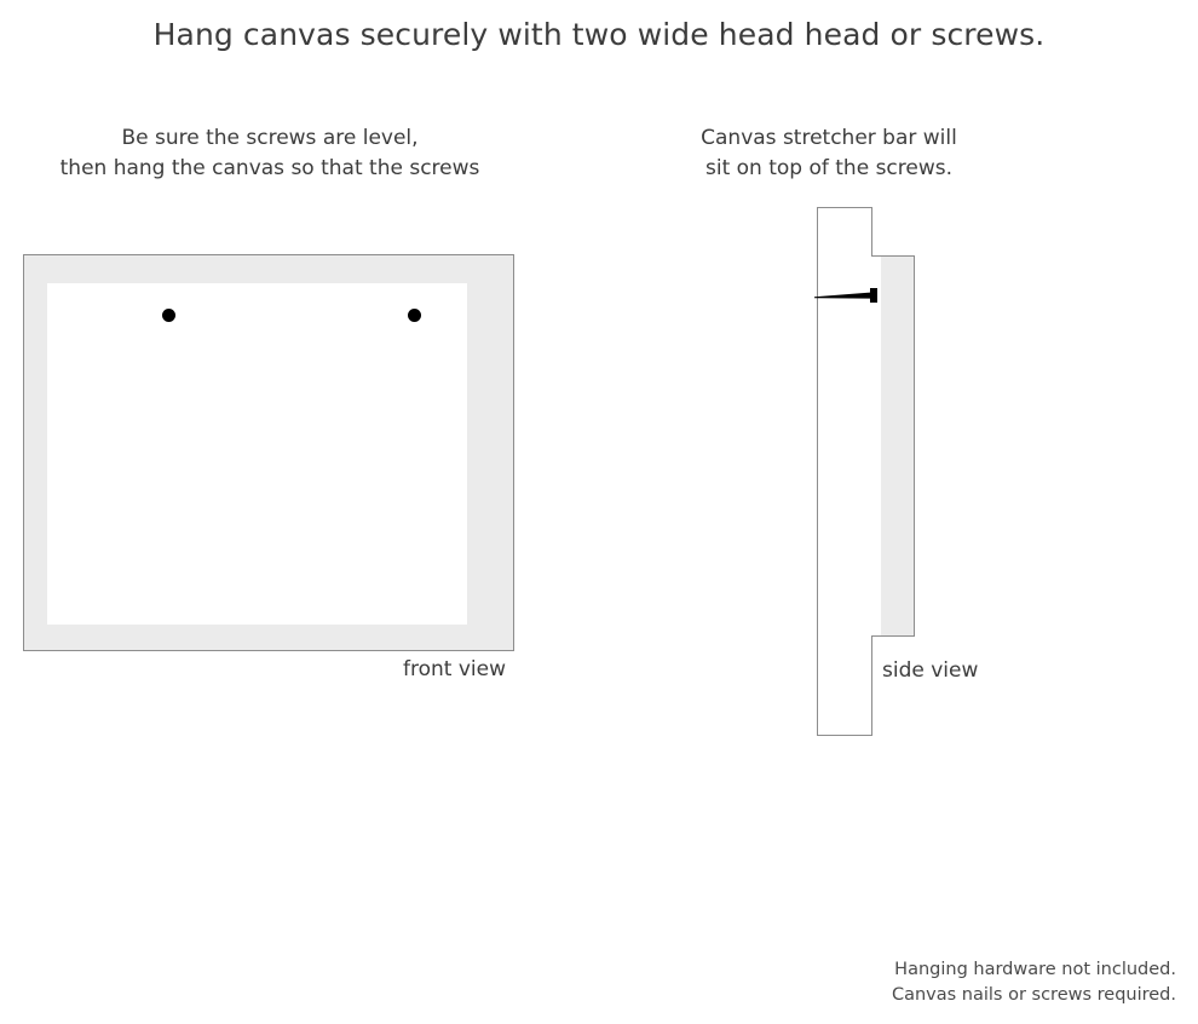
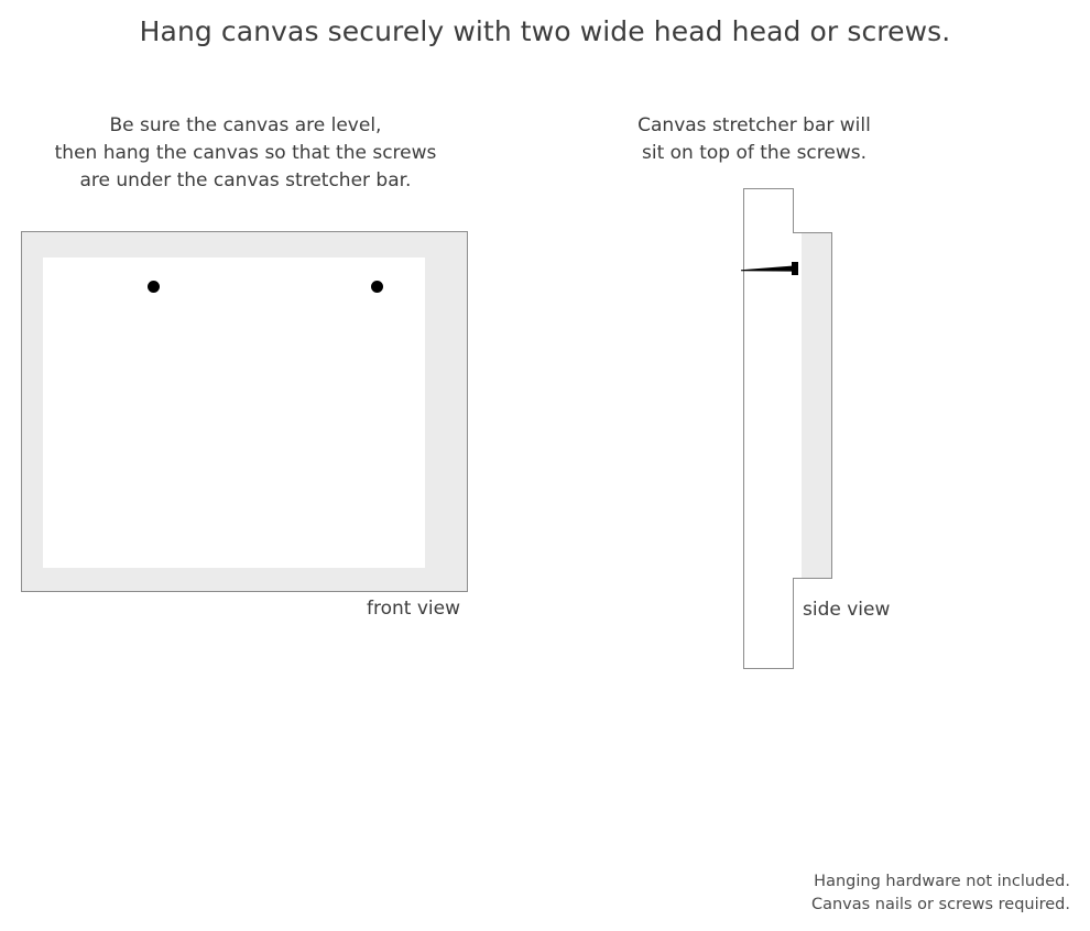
  Hang canvas securely with two wide head head or screws.
- Be sure the screws are level,
+ Be sure the canvas are level,
  then hang the canvas so that the screws
+ are under the canvas stretcher bar.
  Canvas stretcher bar will
  sit on top of the screws.
  front view
  side view
  Hanging hardware not included.
  Canvas nails or screws required.
